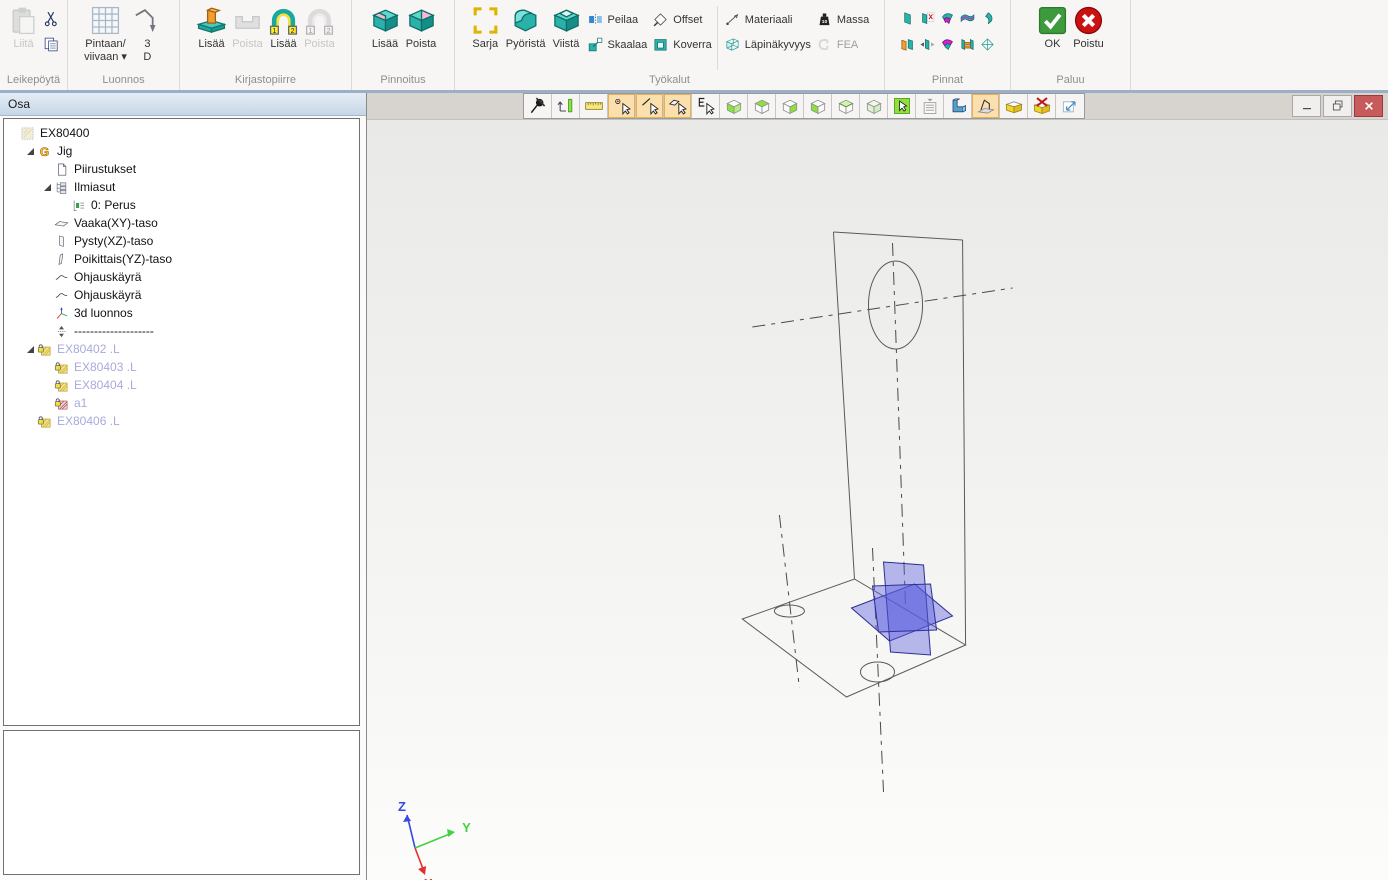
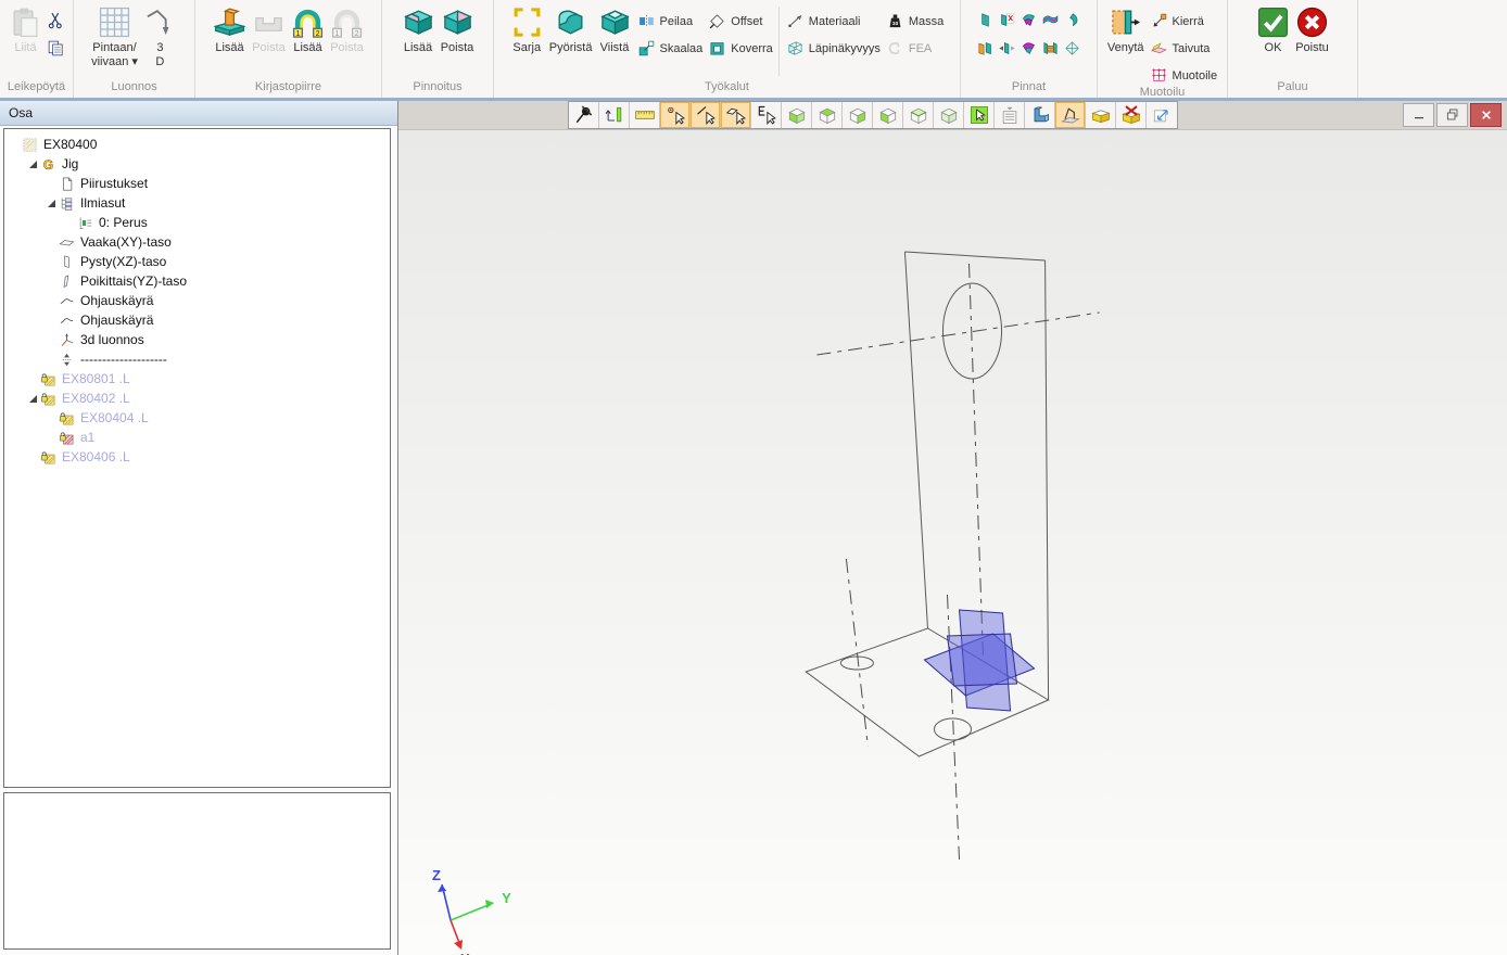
  Liitä
  Leikepöytä
  Pintaan/
  viivaan ▾
  3
  D
  Luonnos
  Lisää
  Poista
  Lisää
  Poista
  Kirjastopiirre
  Lisää
  Poista
  Pinnoitus
  Sarja
  Pyöristä
  Viistä
  Peilaa
  Skaalaa
  Offset
  Koverra
  Materiaali
  Läpinäkyvyys
  Massa
  FEA
  Työkalut
  Pinnat
+ Venytä
+ Kierrä
+ Taivuta
+ Muotoile
+ Muotoilu
  OK
  Poistu
  Paluu
  Osa
  EX80400
  G
  Jig
  Piirustukset
  Ilmiasut
  0: Perus
  Vaaka(XY)-taso
  Pysty(XZ)-taso
  Poikittais(YZ)-taso
  Ohjauskäyrä
  Ohjauskäyrä
  3d luonnos
  --------------------
+ EX80801 .L
  EX80402 .L
- EX80403 .L
  EX80404 .L
  a1
  EX80406 .L
  Z
  Y
